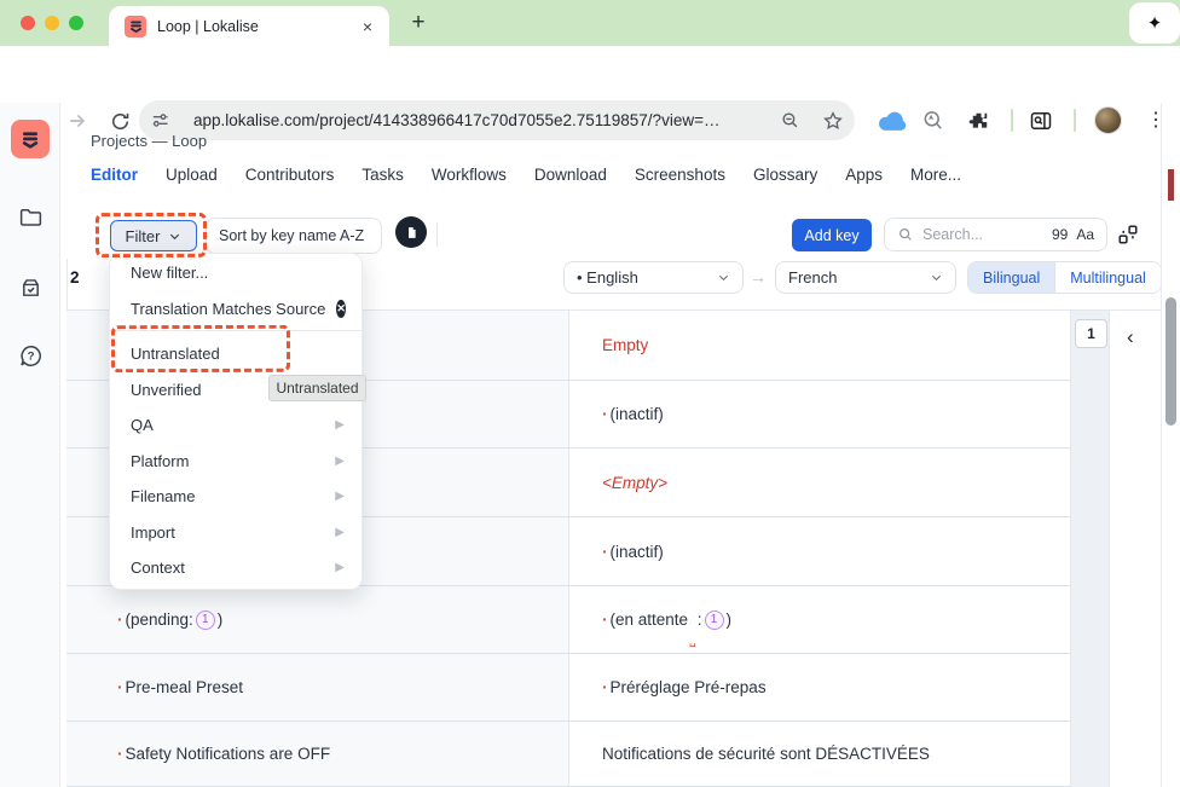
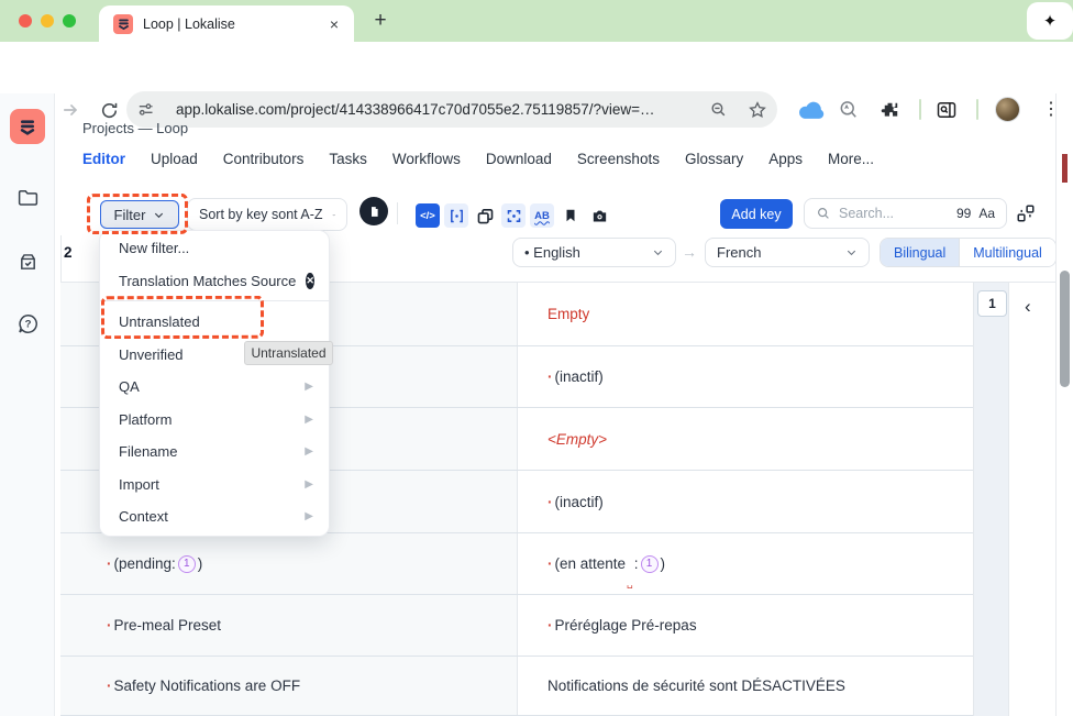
  Loop | Lokalise
  ×
  +
  ✦
  app.lokalise.com/project/414338966417c70d7055e2.75119857/?view=…
  ⋮
  ?
  Projects — Loop
  Editor
  Upload
  Contributors
  Tasks
  Workflows
  Download
  Screenshots
  Glossary
  Apps
  More...
  Filter
- Sort by key name A-Z
+ Sort by key sont A-Z
+ </>
+ AB
  Add key
  Search...
  99
  Aa
  • English
  →
  French
  Bilingual
  Multilingual
  2
  Empty
  ·
  (inactif)
  <Empty>
  ·
  (inactif)
  ·
  (pending:
  1
  )
  ·
  (en attente
  ␣
  :
  1
  )
  ·
  Pre-meal Preset
  ·
  Préréglage Pré-repas
  ·
  Safety Notifications are OFF
  Notifications de sécurité sont DÉSACTIVÉES
  1
  ‹
  New filter...
  Translation Matches Source
  ✕
  Untranslated
  Unverified
  QA
  ▶
  Platform
  ▶
  Filename
  ▶
  Import
  ▶
  Context
  ▶
  Untranslated
